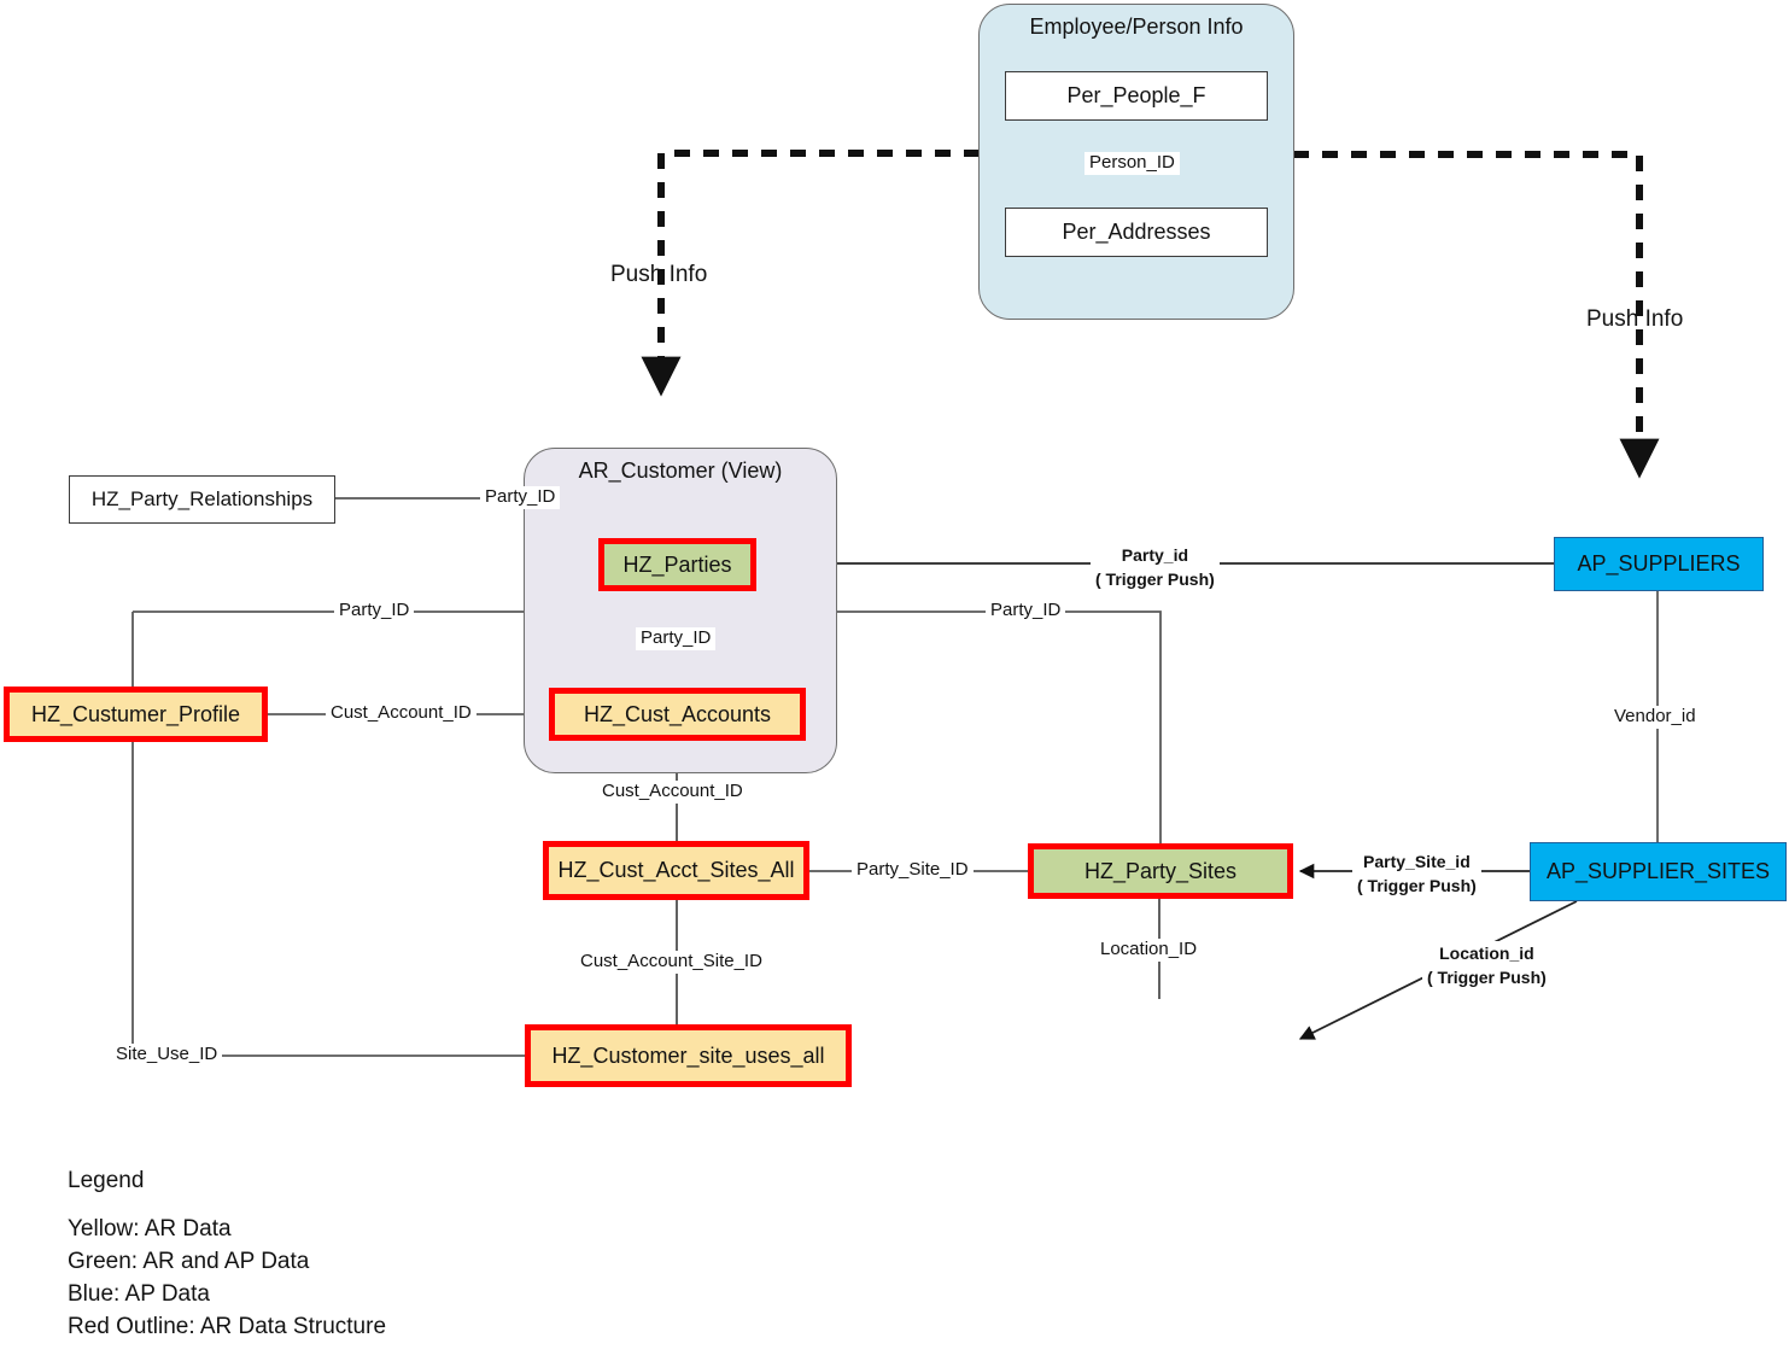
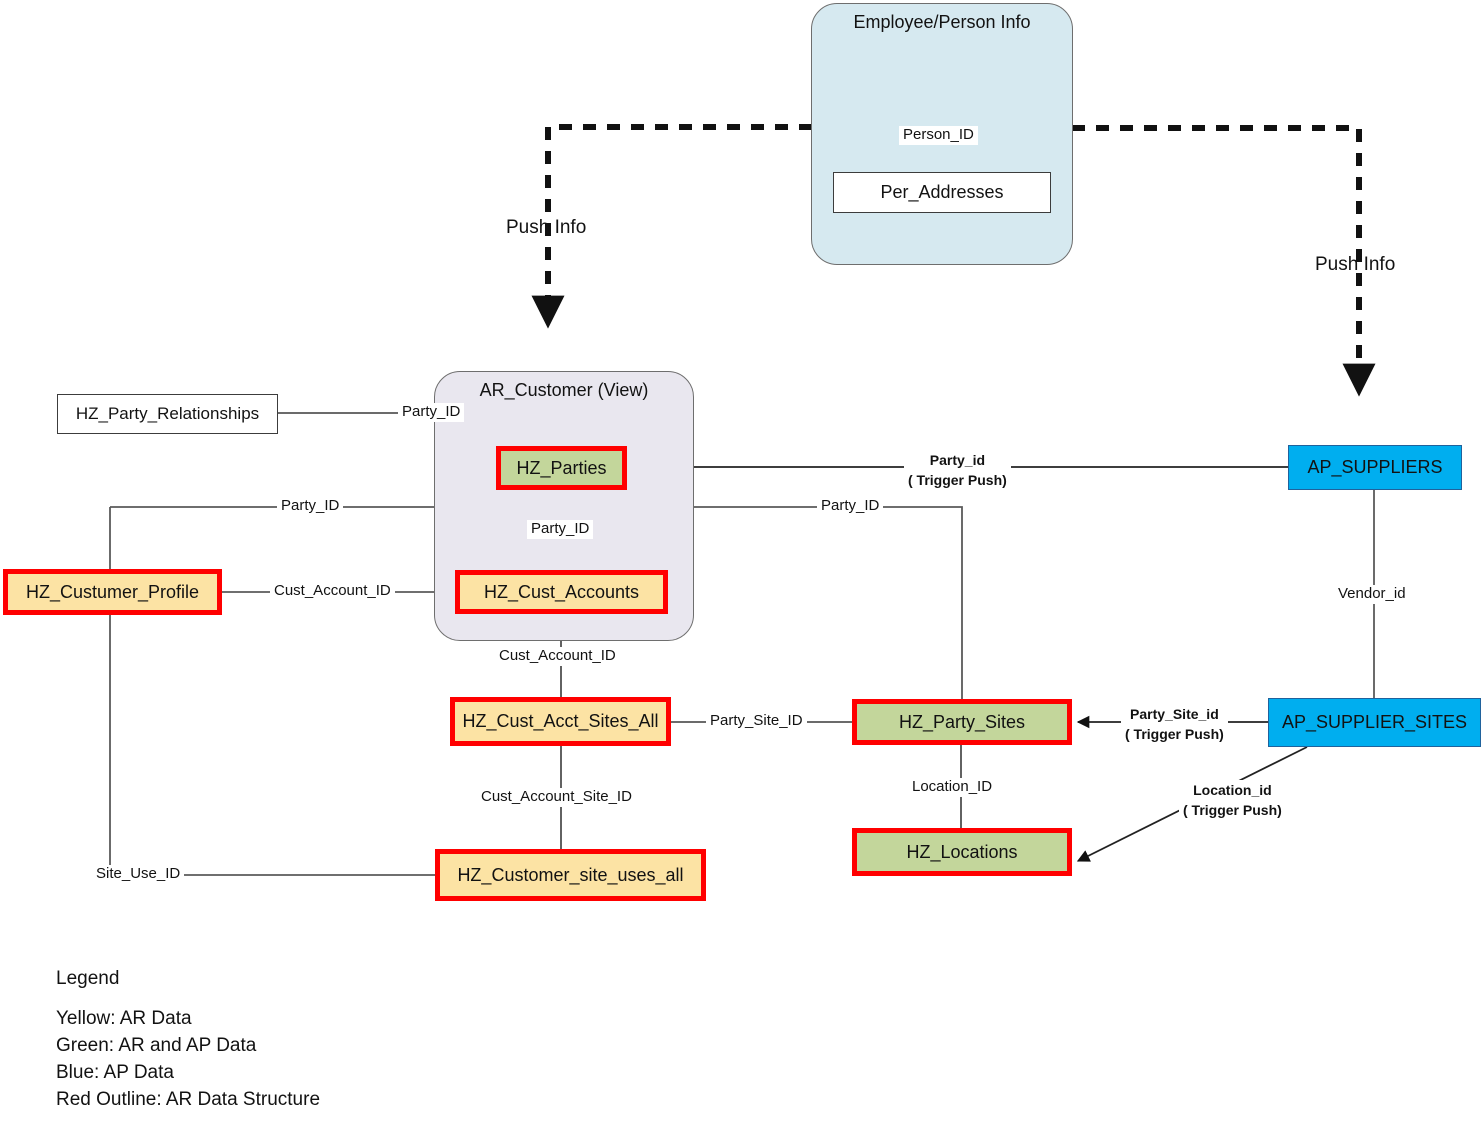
  Employee/Person Info
- Per_People_F
  Per_Addresses
  Person_ID
  Push Info
  Push Info
  AR_Customer (View)
  HZ_Party_Relationships
  HZ_Parties
  HZ_Cust_Accounts
  HZ_Custumer_Profile
  HZ_Cust_Acct_Sites_All
  HZ_Customer_site_uses_all
  HZ_Party_Sites
+ HZ_Locations
  AP_SUPPLIERS
  AP_SUPPLIER_SITES
  Party_ID
  Party_ID
  Party_ID
  Party_ID
  Party_id
  ( Trigger Push)
  Cust_Account_ID
  Cust_Account_ID
  Cust_Account_Site_ID
  Party_Site_ID
  Party_Site_id
  ( Trigger Push)
  Location_ID
  Location_id
  ( Trigger Push)
  Vendor_id
  Site_Use_ID
  Legend
  Yellow: AR Data
  Green: AR and AP Data
  Blue: AP Data
  Red Outline: AR Data Structure
